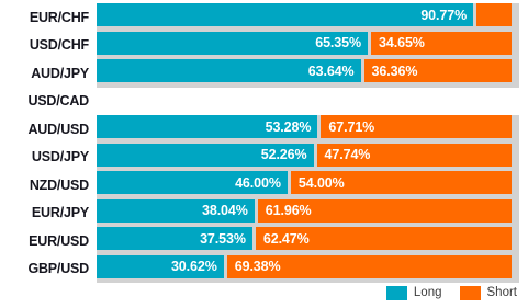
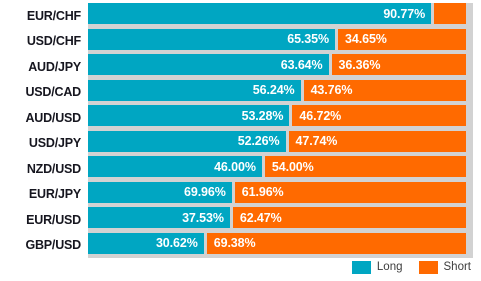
  EUR/CHF
  90.77%
  USD/CHF
  65.35%
  34.65%
  AUD/JPY
  63.64%
  36.36%
  USD/CAD
+ 56.24%
+ 43.76%
  AUD/USD
  53.28%
- 67.71%
+ 46.72%
  USD/JPY
  52.26%
  47.74%
  NZD/USD
  46.00%
  54.00%
  EUR/JPY
- 38.04%
+ 69.96%
  61.96%
  EUR/USD
  37.53%
  62.47%
  GBP/USD
  30.62%
  69.38%
  Long
  Short
